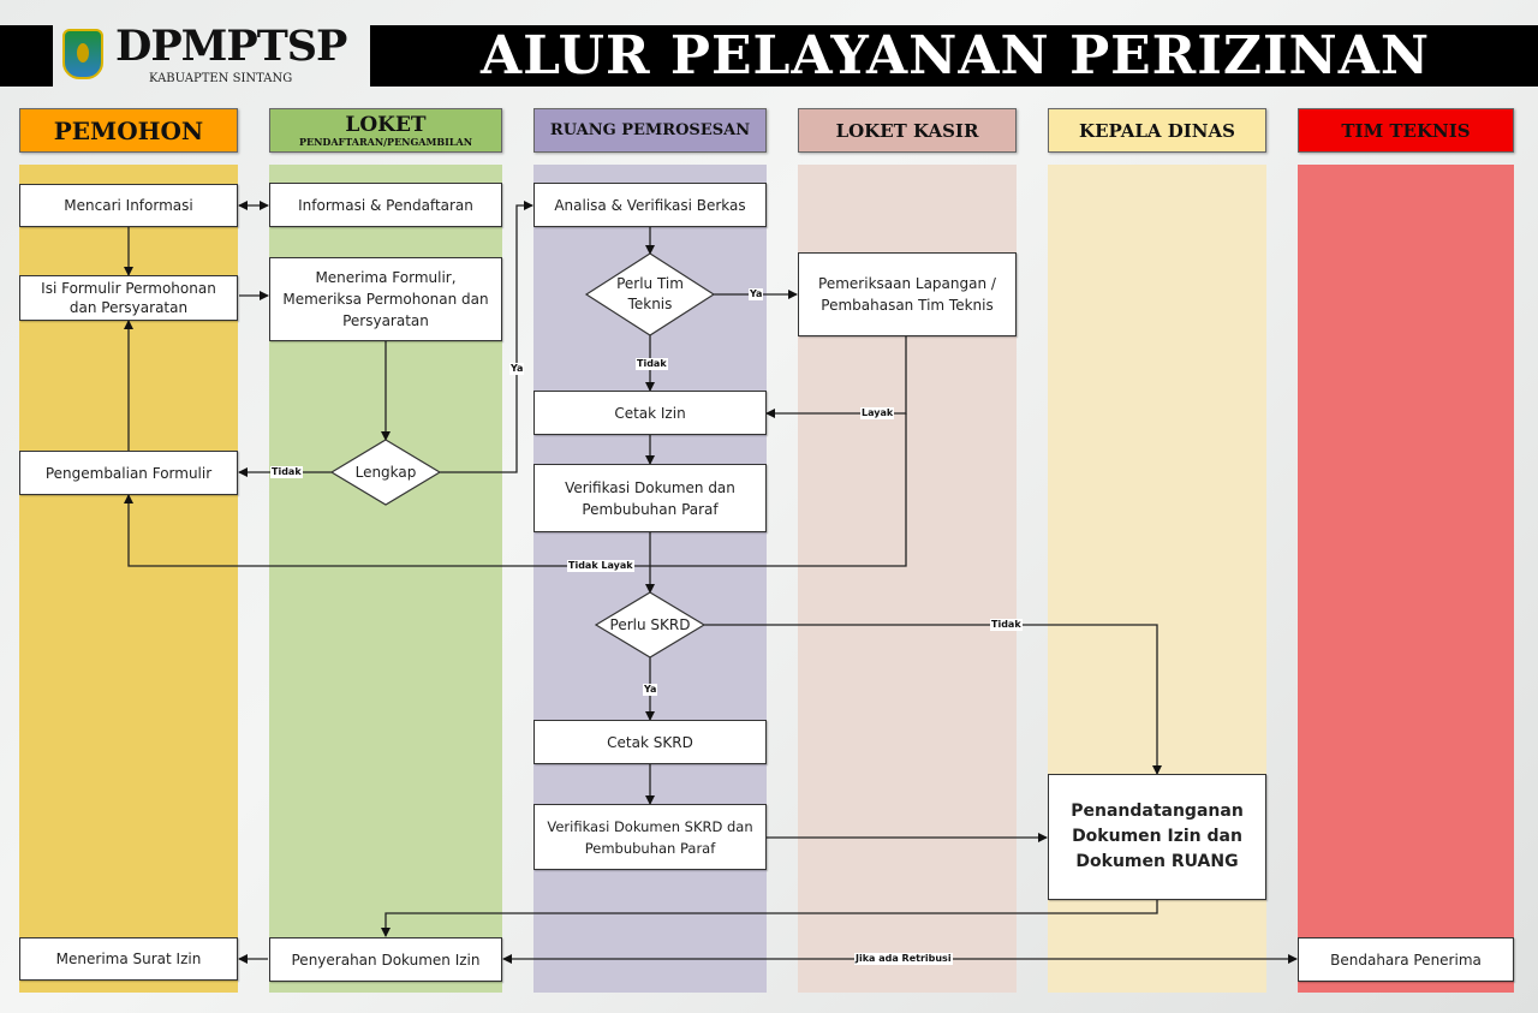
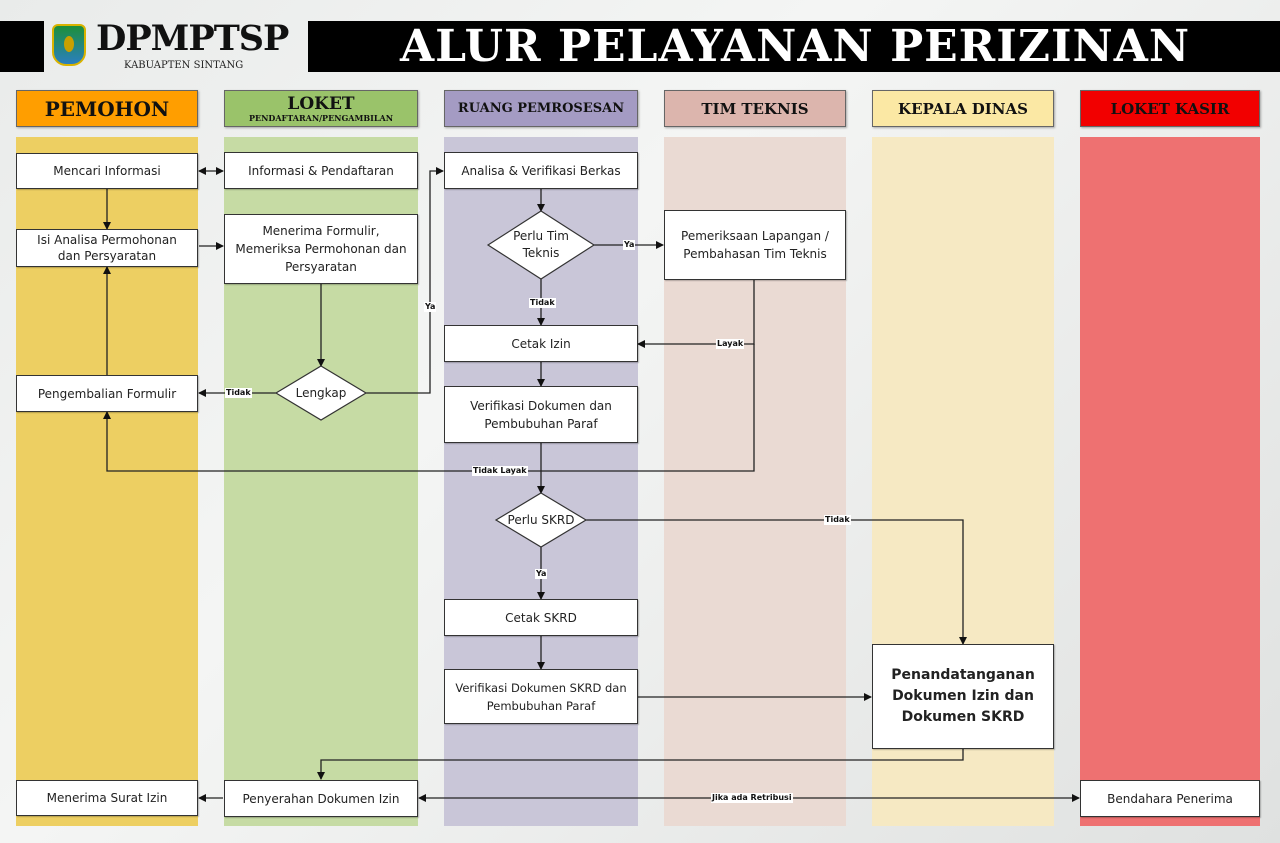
  DPMPTSP
  KABUAPTEN SINTANG
  ALUR PELAYANAN PERIZINAN
  PEMOHON
  LOKET
  PENDAFTARAN/PENGAMBILAN
  RUANG PEMROSESAN
- LOKET KASIR
+ TIM TEKNIS
  KEPALA DINAS
- TIM TEKNIS
+ LOKET KASIR
  Mencari Informasi
- Isi Formulir Permohonan dan Persyaratan
+ Isi Analisa Permohonan dan Persyaratan
  Pengembalian Formulir
  Menerima Surat Izin
  Informasi & Pendaftaran
  Menerima Formulir, Memeriksa Permohonan dan Persyaratan
  Lengkap
  Penyerahan Dokumen Izin
  Analisa & Verifikasi Berkas
  Perlu Tim Teknis
  Cetak Izin
  Verifikasi Dokumen dan Pembubuhan Paraf
  Perlu SKRD
  Cetak SKRD
  Verifikasi Dokumen SKRD dan Pembubuhan Paraf
  Pemeriksaan Lapangan / Pembahasan Tim Teknis
- Penandatanganan Dokumen Izin dan Dokumen RUANG
+ Penandatanganan Dokumen Izin dan Dokumen SKRD
  Bendahara Penerima
  Tidak
  Ya
  Ya
  Tidak
  Layak
  Tidak Layak
  Tidak
  Ya
  Jika ada Retribusi
